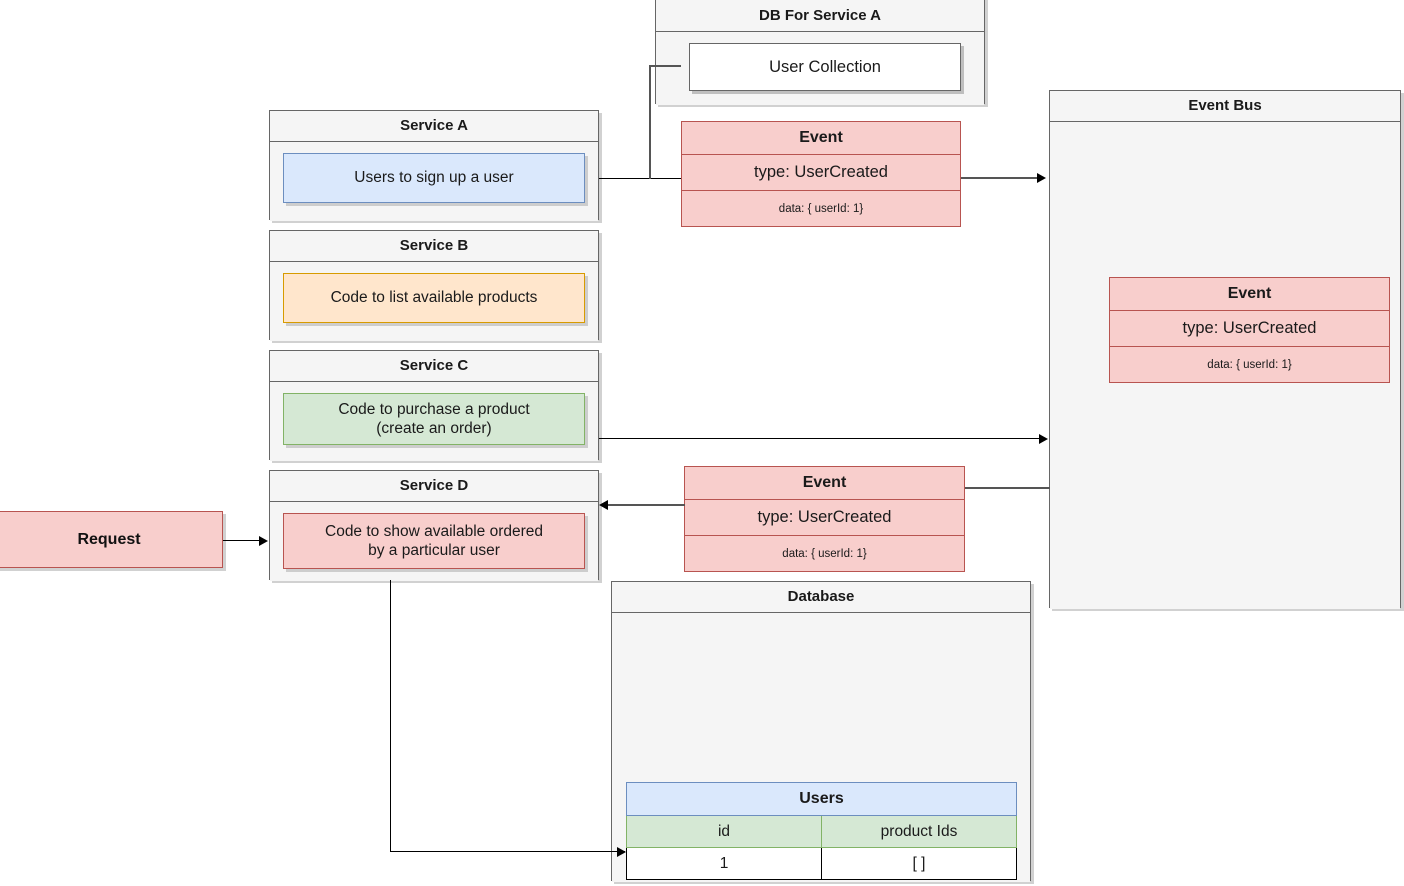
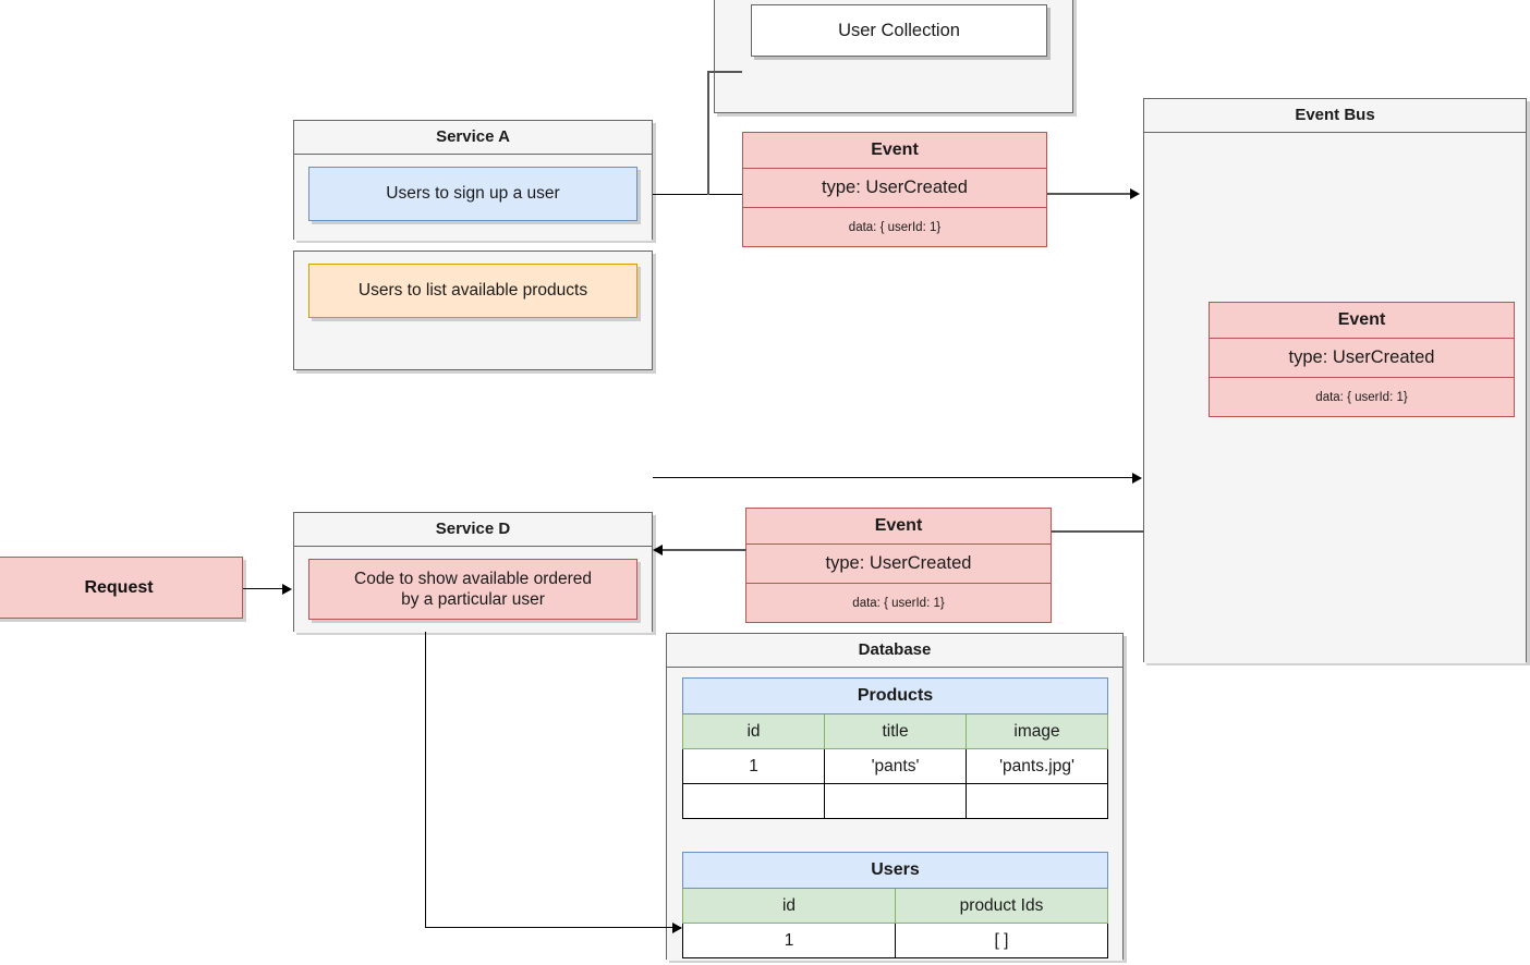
- DB For Service A
  User Collection
  Service A
  Users to sign up a user
- Service B
- Code to list available products
+ Users to list available products
- Service C
- Code to purchase a product
- (create an order)
  Service D
  Code to show available ordered
  by a particular user
  Request
  Event
  type: UserCreated
  data: { userId: 1}
  Event Bus
  Event
  type: UserCreated
  data: { userId: 1}
  Event
  type: UserCreated
  data: { userId: 1}
  Database
+ Products
+ id	title	image
+ 1	'pants'	'pants.jpg'
  Users
  id	product Ids
  1	[ ]
